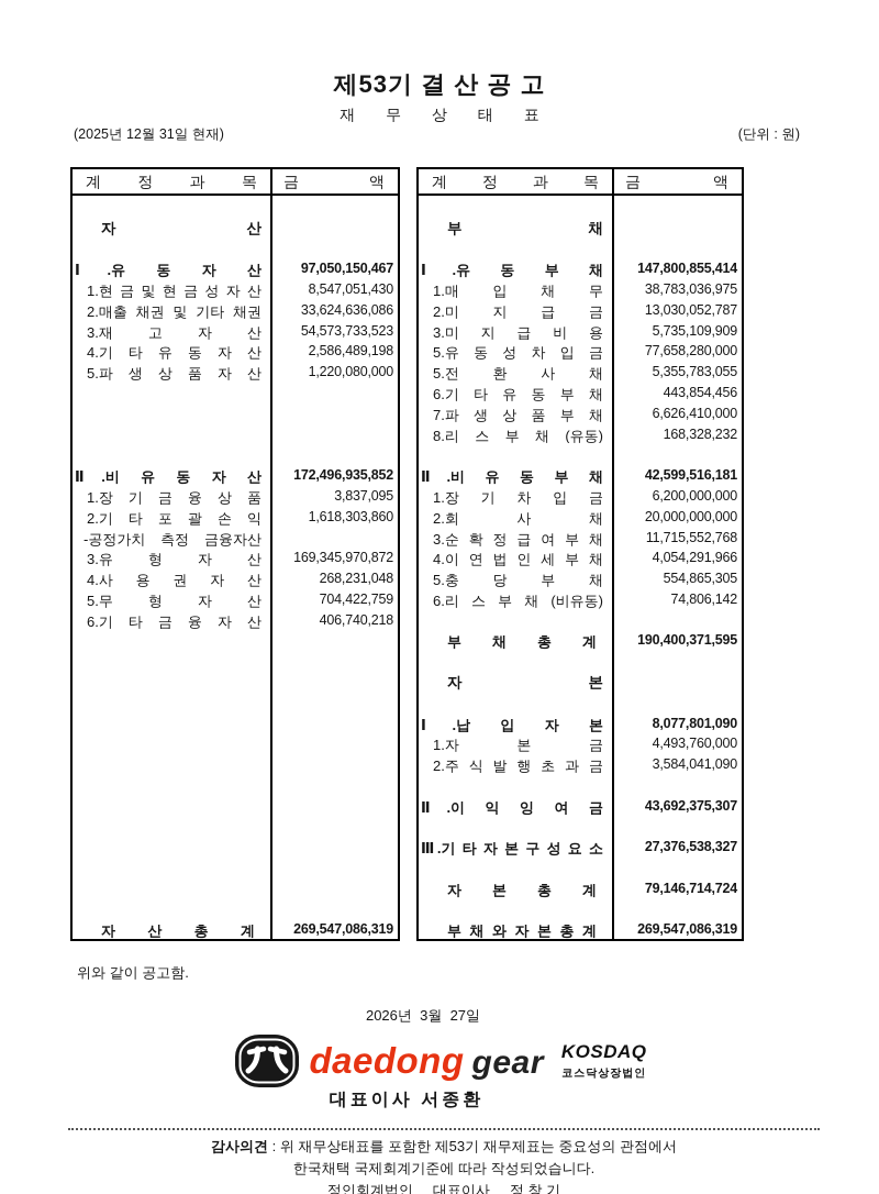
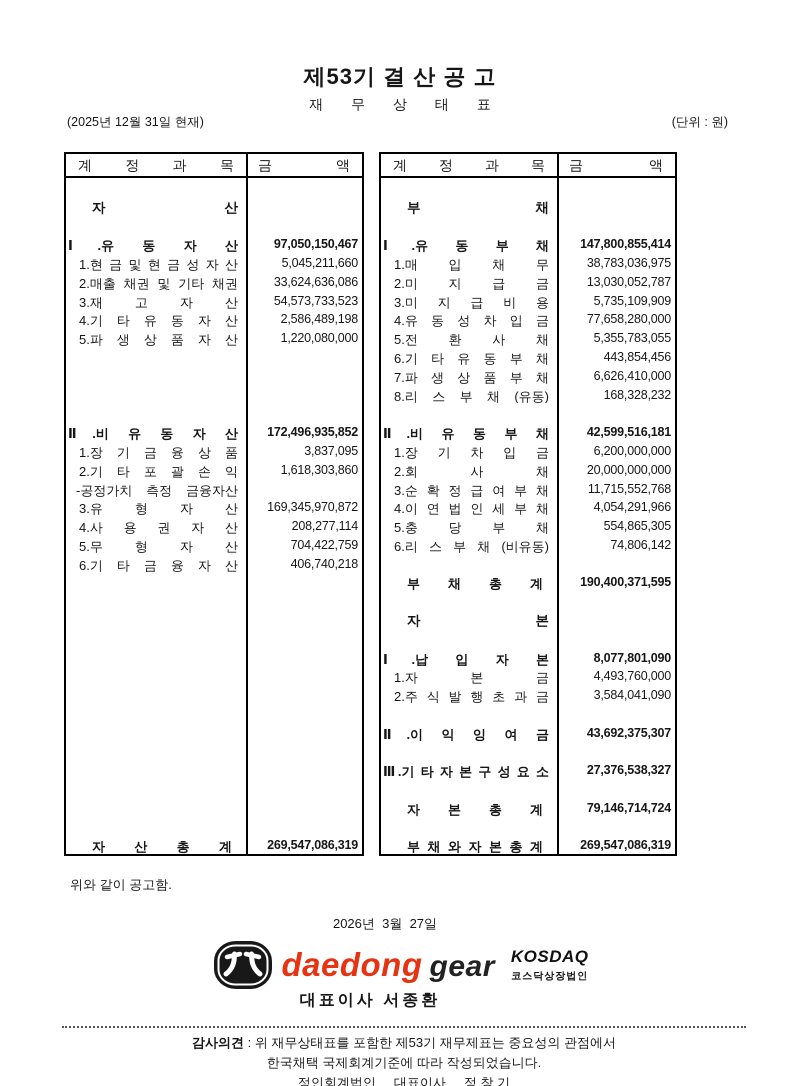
  제53기 결 산 공 고
  재 무 상 태 표
  (2025년 12월 31일 현재)
  (단위 : 원)
  계 정 과 목
  금 액
  자 산
  Ⅰ.유 동 자 산
  97,050,150,467
  1.현 금 및 현 금 성 자 산
- 8,547,051,430
+ 5,045,211,660
  2.매출 채권 및 기타 채권
  33,624,636,086
  3.재 고 자 산
  54,573,733,523
  4.기 타 유 동 자 산
  2,586,489,198
  5.파 생 상 품 자 산
  1,220,080,000
  Ⅱ.비 유 동 자 산
  172,496,935,852
  1.장 기 금 융 상 품
  3,837,095
  2.기 타 포 괄 손 익
  1,618,303,860
  -공정가치 측정 금융자산
  3.유 형 자 산
  169,345,970,872
  4.사 용 권 자 산
- 268,231,048
+ 208,277,114
  5.무 형 자 산
  704,422,759
  6.기 타 금 융 자 산
  406,740,218
  자 산 총 계
  269,547,086,319
  계 정 과 목
  금 액
  부 채
  Ⅰ.유 동 부 채
  147,800,855,414
  1.매 입 채 무
  38,783,036,975
  2.미 지 급 금
  13,030,052,787
  3.미 지 급 비 용
  5,735,109,909
- 5.유 동 성 차 입 금
+ 4.유 동 성 차 입 금
  77,658,280,000
  5.전 환 사 채
  5,355,783,055
  6.기 타 유 동 부 채
  443,854,456
  7.파 생 상 품 부 채
  6,626,410,000
  8.리 스 부 채 (유동)
  168,328,232
  Ⅱ.비 유 동 부 채
  42,599,516,181
  1.장 기 차 입 금
  6,200,000,000
  2.회 사 채
  20,000,000,000
  3.순 확 정 급 여 부 채
  11,715,552,768
  4.이 연 법 인 세 부 채
  4,054,291,966
  5.충 당 부 채
  554,865,305
  6.리 스 부 채 (비유동)
  74,806,142
  부 채 총 계
  190,400,371,595
  자 본
  Ⅰ.납 입 자 본
  8,077,801,090
  1.자 본 금
  4,493,760,000
  2.주 식 발 행 초 과 금
  3,584,041,090
  Ⅱ.이 익 잉 여 금
  43,692,375,307
  Ⅲ.기 타 자 본 구 성 요 소
  27,376,538,327
  자 본 총 계
  79,146,714,724
  부 채 와 자 본 총 계
  269,547,086,319
  위와 같이 공고함.
  2026년 3월 27일
  daedong
  gear
  KOSDAQ
  코스닥상장법인
  대표이사 서종환
  감사의견 : 위 재무상태표를 포함한 제53기 재무제표는 중요성의 관점에서
  한국채택 국제회계기준에 따라 작성되었습니다.
  정인회계법인 대표이사 정 창 기
